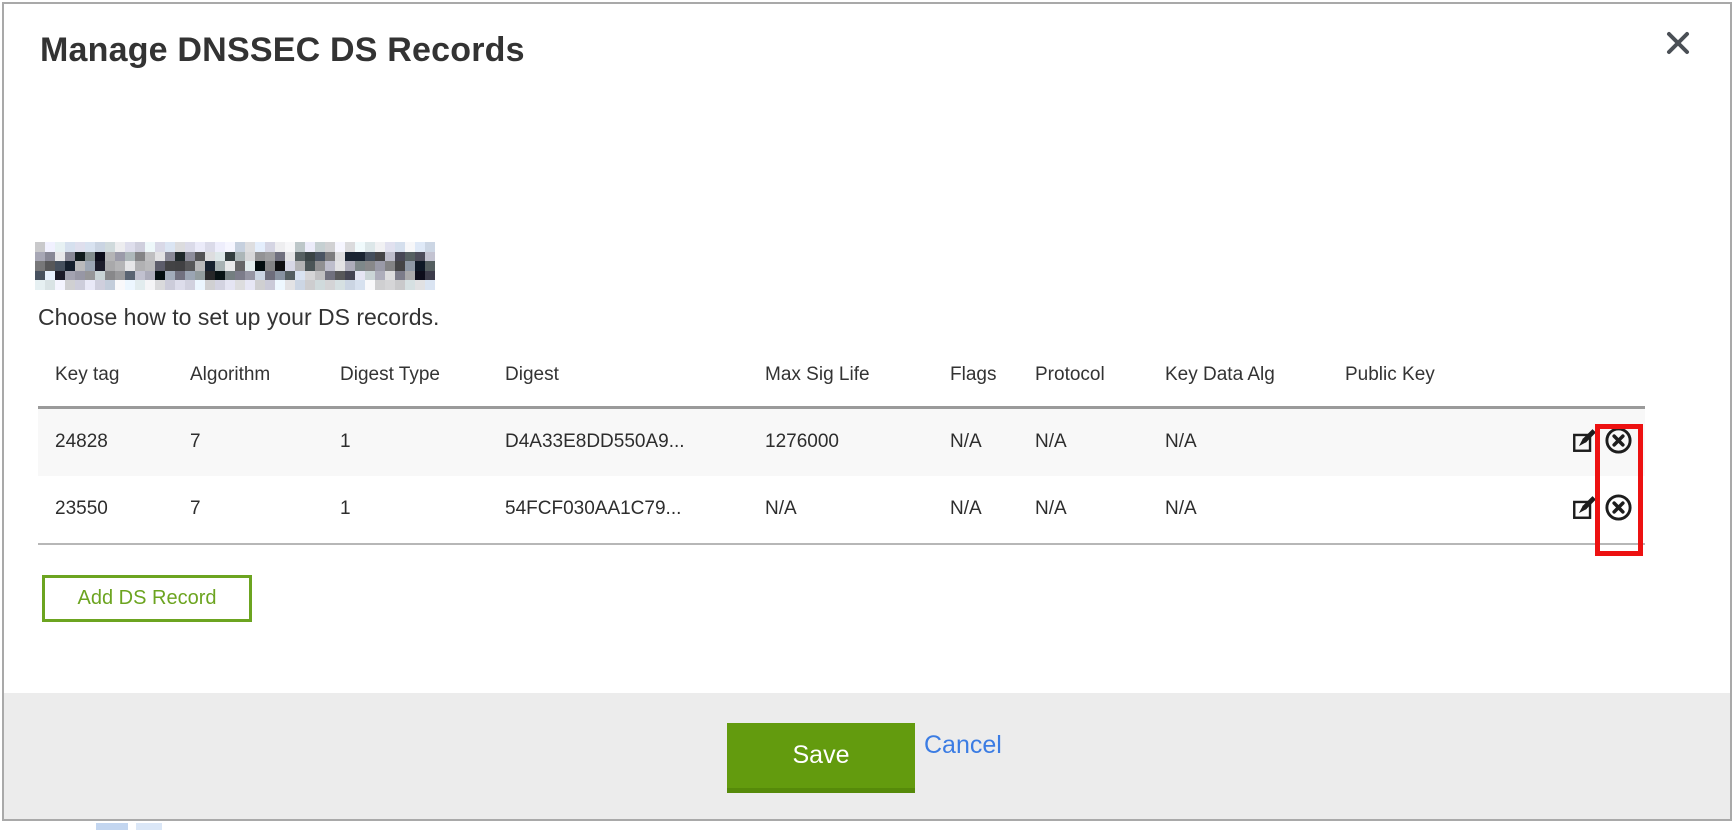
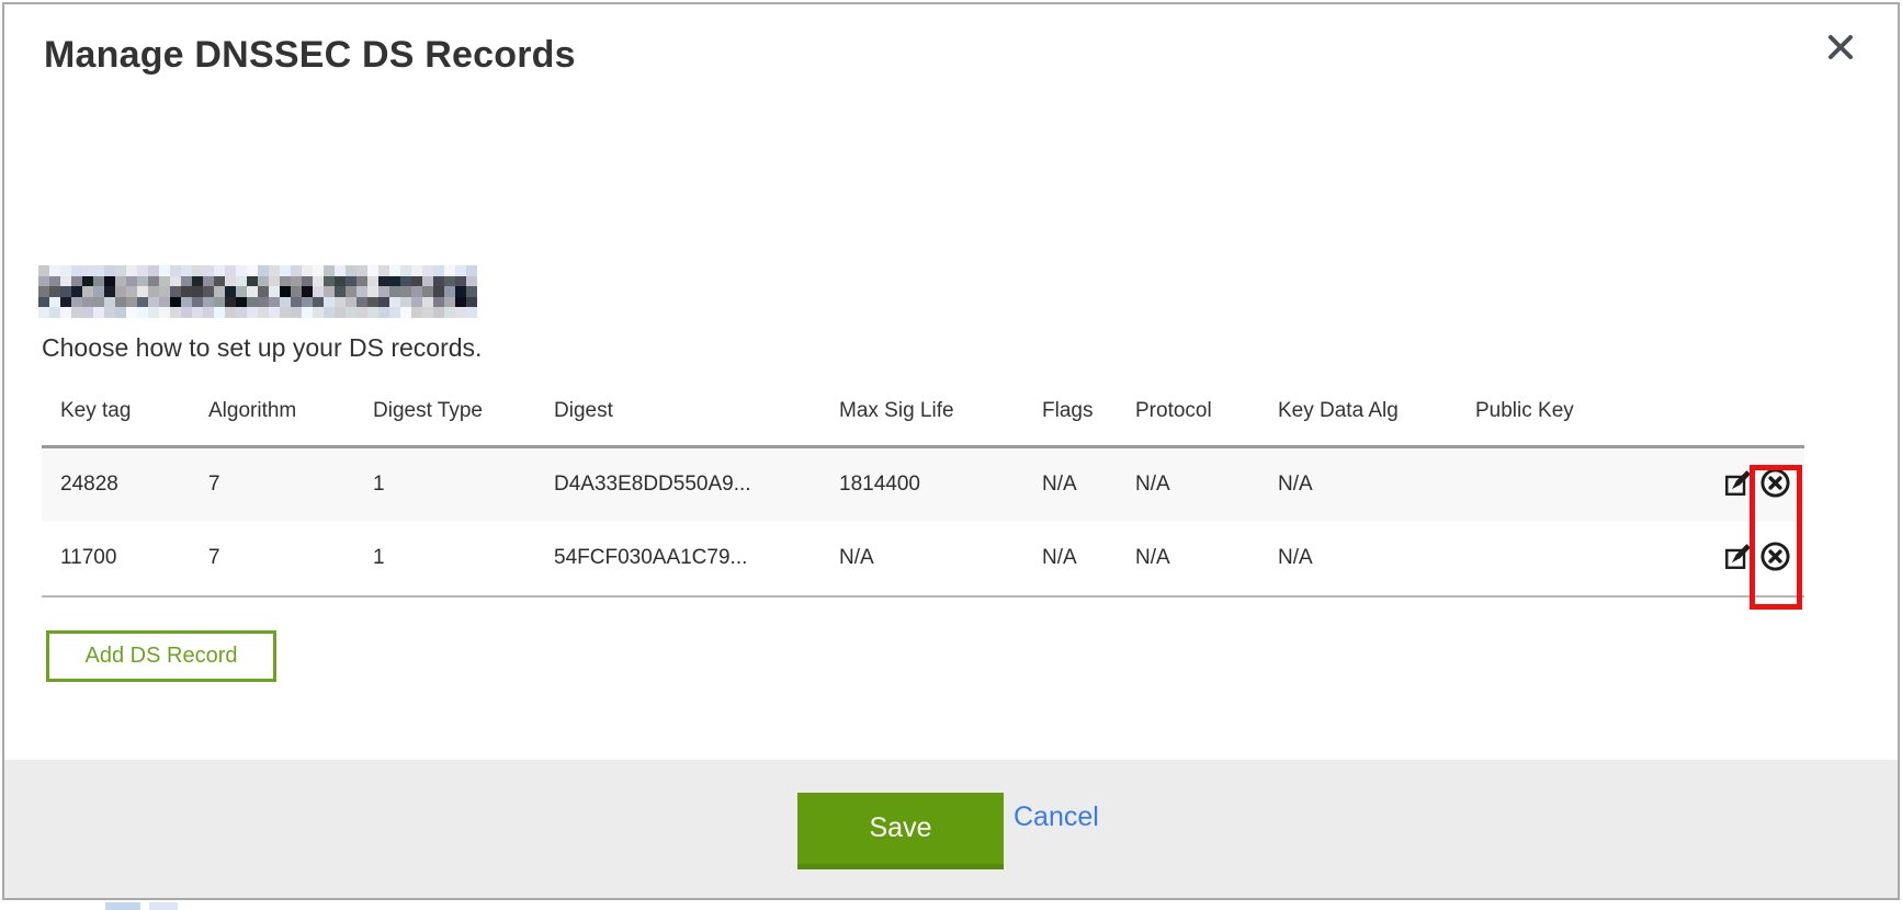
  Manage DNSSEC DS Records
  Choose how to set up your DS records.
  Key tag	Algorithm	Digest Type	Digest	Max Sig Life	Flags	Protocol	Key Data Alg	Public Key
- 24828	7	1	D4A33E8DD550A9...	1276000	N/A	N/A	N/A
+ 24828	7	1	D4A33E8DD550A9...	1814400	N/A	N/A	N/A
- 23550	7	1	54FCF030AA1C79...	N/A	N/A	N/A	N/A
+ 11700	7	1	54FCF030AA1C79...	N/A	N/A	N/A	N/A
  Add DS Record
  Save
  Cancel
